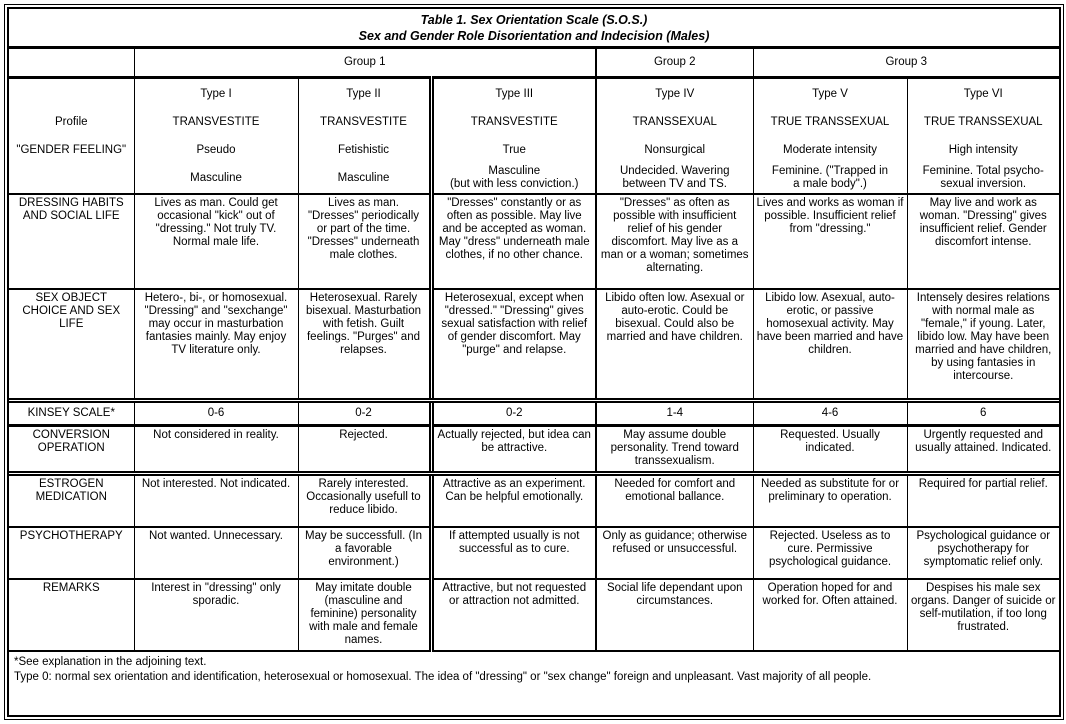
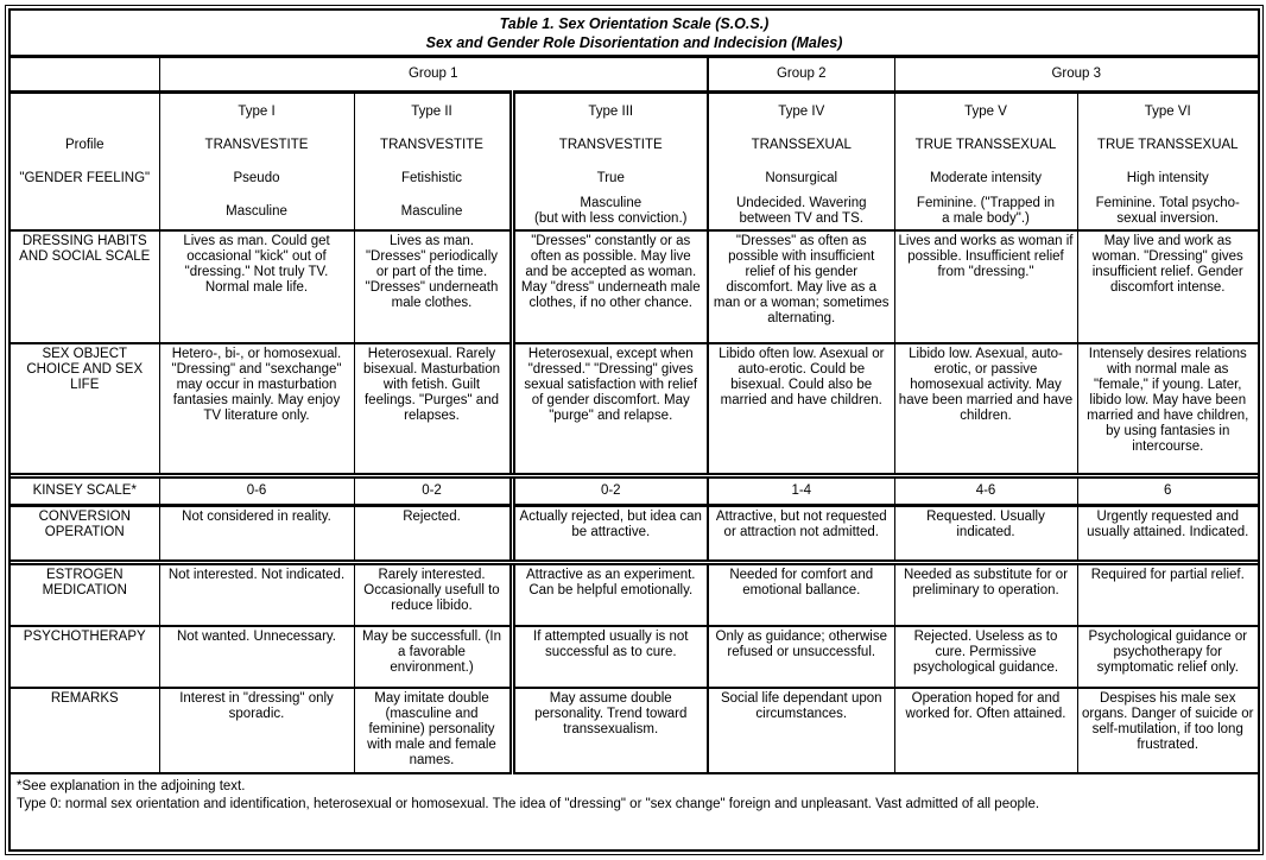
  Table 1. Sex Orientation Scale (S.O.S.) Sex and Gender Role Disorientation and Indecision (Males)
  	Group 1	Group 2	Group 3
  Profile "GENDER FEELING"	Type I TRANSVESTITE Pseudo Masculine	Type II TRANSVESTITE Fetishistic Masculine	Type III TRANSVESTITE True Masculine (but with less conviction.)	Type IV TRANSSEXUAL Nonsurgical Undecided. Wavering between TV and TS.	Type V TRUE TRANSSEXUAL Moderate intensity Feminine. ("Trapped in a male body".)	Type VI TRUE TRANSSEXUAL High intensity Feminine. Total psycho- sexual inversion.
- DRESSING HABITS AND SOCIAL LIFE	Lives as man. Could get occasional "kick" out of "dressing." Not truly TV. Normal male life.	Lives as man. "Dresses" periodically or part of the time. "Dresses" underneath male clothes.	"Dresses" constantly or as often as possible. May live and be accepted as woman. May "dress" underneath male clothes, if no other chance.	"Dresses" as often as possible with insufficient relief of his gender discomfort. May live as a man or a woman; sometimes alternating.	Lives and works as woman if possible. Insufficient relief from "dressing."	May live and work as woman. "Dressing" gives insufficient relief. Gender discomfort intense.
+ DRESSING HABITS AND SOCIAL SCALE	Lives as man. Could get occasional "kick" out of "dressing." Not truly TV. Normal male life.	Lives as man. "Dresses" periodically or part of the time. "Dresses" underneath male clothes.	"Dresses" constantly or as often as possible. May live and be accepted as woman. May "dress" underneath male clothes, if no other chance.	"Dresses" as often as possible with insufficient relief of his gender discomfort. May live as a man or a woman; sometimes alternating.	Lives and works as woman if possible. Insufficient relief from "dressing."	May live and work as woman. "Dressing" gives insufficient relief. Gender discomfort intense.
  SEX OBJECT CHOICE AND SEX LIFE	Hetero-, bi-, or homosexual. "Dressing" and "sexchange" may occur in masturbation fantasies mainly. May enjoy TV literature only.	Heterosexual. Rarely bisexual. Masturbation with fetish. Guilt feelings. "Purges" and relapses.	Heterosexual, except when "dressed." "Dressing" gives sexual satisfaction with relief of gender discomfort. May "purge" and relapse.	Libido often low. Asexual or auto-erotic. Could be bisexual. Could also be married and have children.	Libido low. Asexual, auto-erotic, or passive homosexual activity. May have been married and have children.	Intensely desires relations with normal male as "female," if young. Later, libido low. May have been married and have children, by using fantasies in intercourse.
  KINSEY SCALE*	0-6	0-2	0-2	1-4	4-6	6
- CONVERSION OPERATION	Not considered in reality.	Rejected.	Actually rejected, but idea can be attractive.	May assume double personality. Trend toward transsexualism.	Requested. Usually indicated.	Urgently requested and usually attained. Indicated.
+ CONVERSION OPERATION	Not considered in reality.	Rejected.	Actually rejected, but idea can be attractive.	Attractive, but not requested or attraction not admitted.	Requested. Usually indicated.	Urgently requested and usually attained. Indicated.
  ESTROGEN MEDICATION	Not interested. Not indicated.	Rarely interested. Occasionally usefull to reduce libido.	Attractive as an experiment. Can be helpful emotionally.	Needed for comfort and emotional ballance.	Needed as substitute for or preliminary to operation.	Required for partial relief.
  PSYCHOTHERAPY	Not wanted. Unnecessary.	May be successfull. (In a favorable environment.)	If attempted usually is not successful as to cure.	Only as guidance; otherwise refused or unsuccessful.	Rejected. Useless as to cure. Permissive psychological guidance.	Psychological guidance or psychotherapy for symptomatic relief only.
- REMARKS	Interest in "dressing" only sporadic.	May imitate double (masculine and feminine) personality with male and female names.	Attractive, but not requested or attraction not admitted.	Social life dependant upon circumstances.	Operation hoped for and worked for. Often attained.	Despises his male sex organs. Danger of suicide or self-mutilation, if too long frustrated.
+ REMARKS	Interest in "dressing" only sporadic.	May imitate double (masculine and feminine) personality with male and female names.	May assume double personality. Trend toward transsexualism.	Social life dependant upon circumstances.	Operation hoped for and worked for. Often attained.	Despises his male sex organs. Danger of suicide or self-mutilation, if too long frustrated.
- *See explanation in the adjoining text. Type 0: normal sex orientation and identification, heterosexual or homosexual. The idea of "dressing" or "sex change" foreign and unpleasant. Vast majority of all people.
+ *See explanation in the adjoining text. Type 0: normal sex orientation and identification, heterosexual or homosexual. The idea of "dressing" or "sex change" foreign and unpleasant. Vast admitted of all people.
